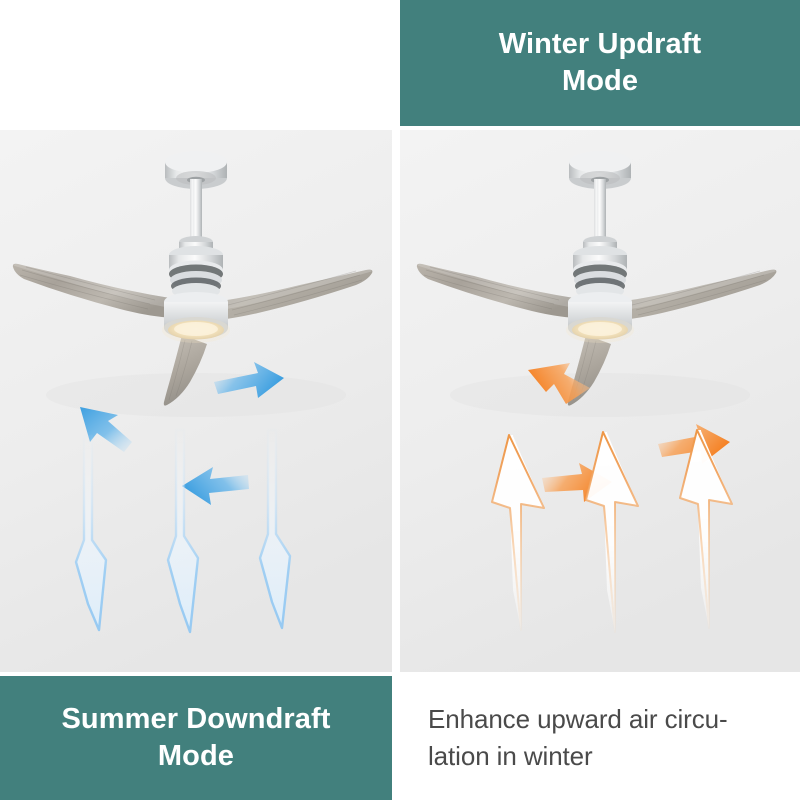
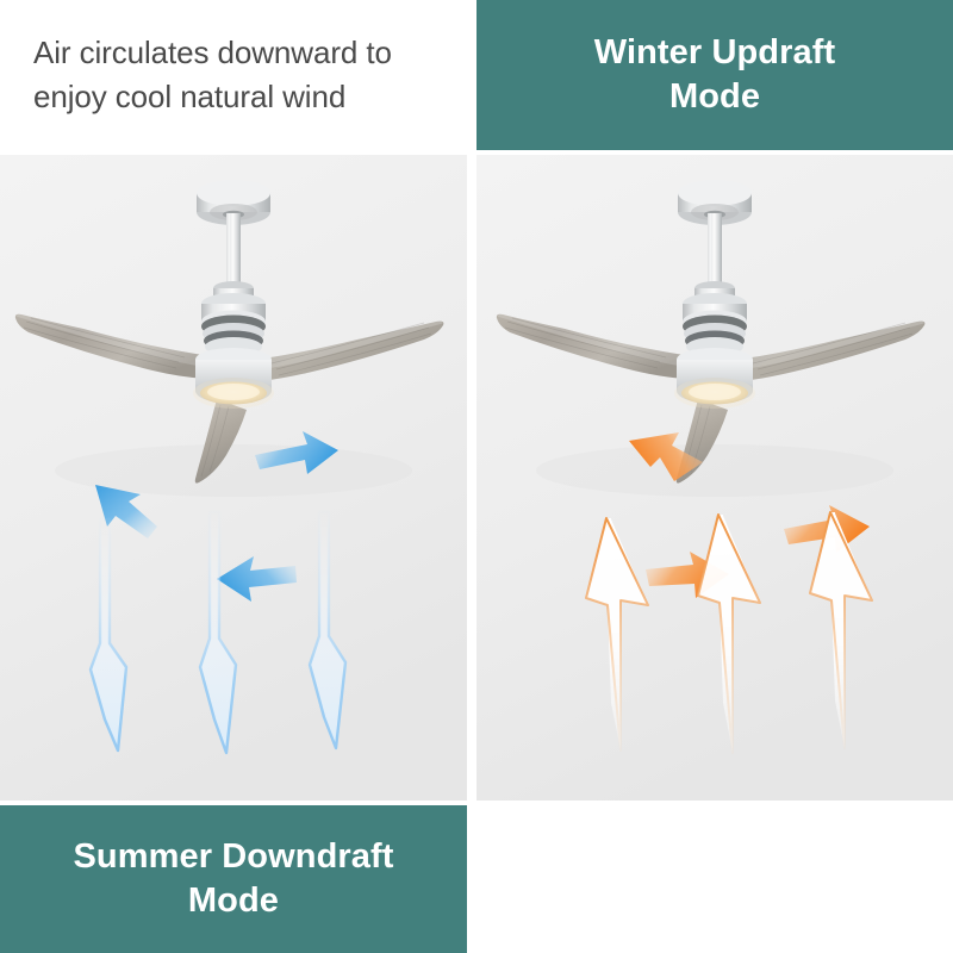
+ Air circulates downward to
+ enjoy cool natural wind
  Winter Updraft
  Mode
  Summer Downdraft
  Mode
- Enhance upward air circu-
- lation in winter
